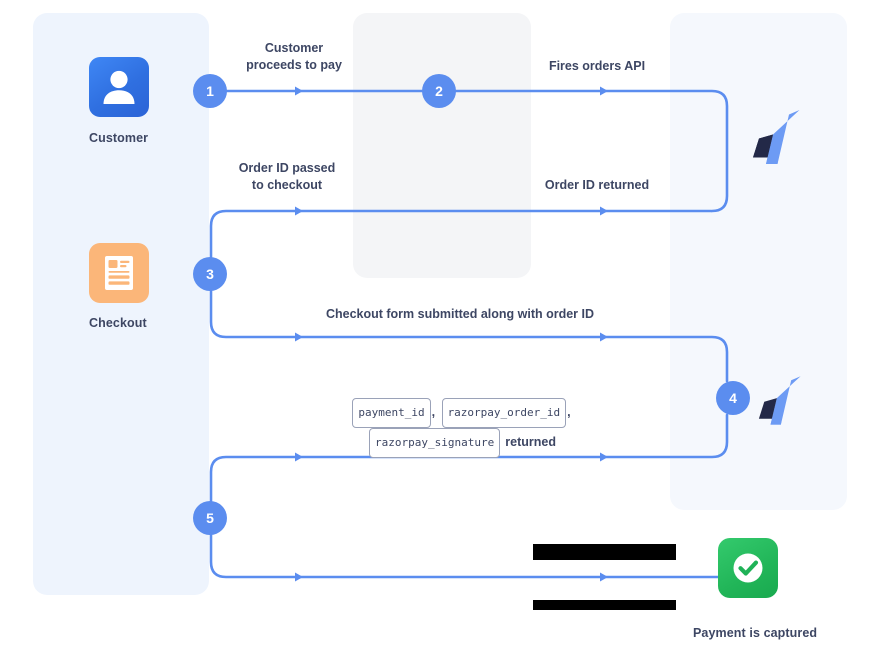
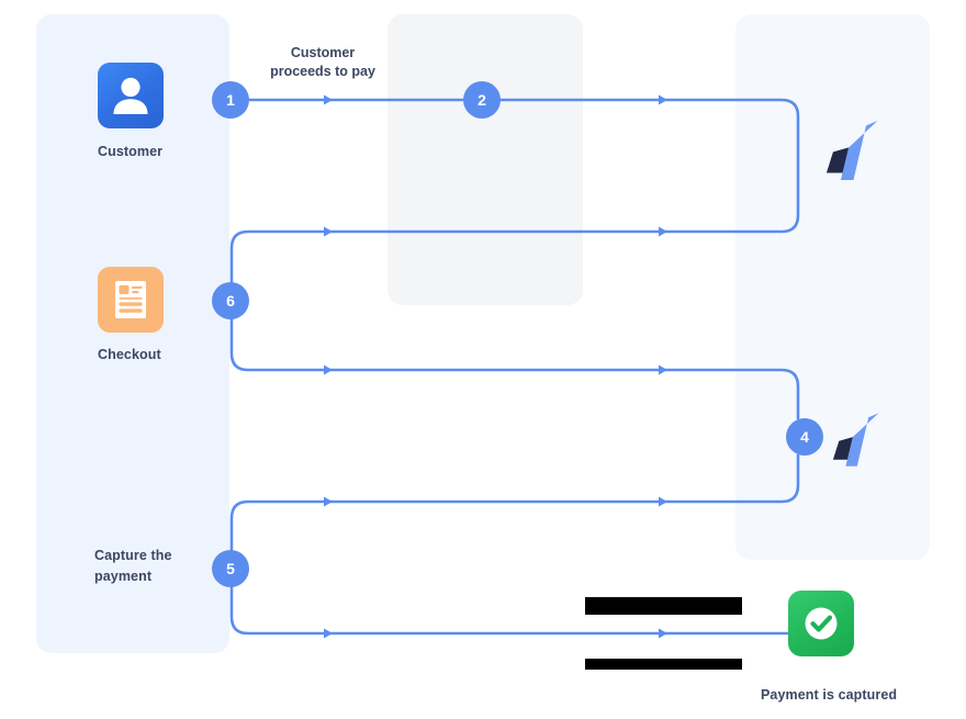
  1
  2
- 3
+ 6
  4
  5
  Customer
  Checkout
+ Capture the
+ payment
  Payment is captured
  Customer
  proceeds to pay
- Fires orders API
- Order ID passed
- to checkout
- Order ID returned
- Checkout form submitted along with order ID
- payment_id , razorpay_order_id ,
- razorpay_signature returned
